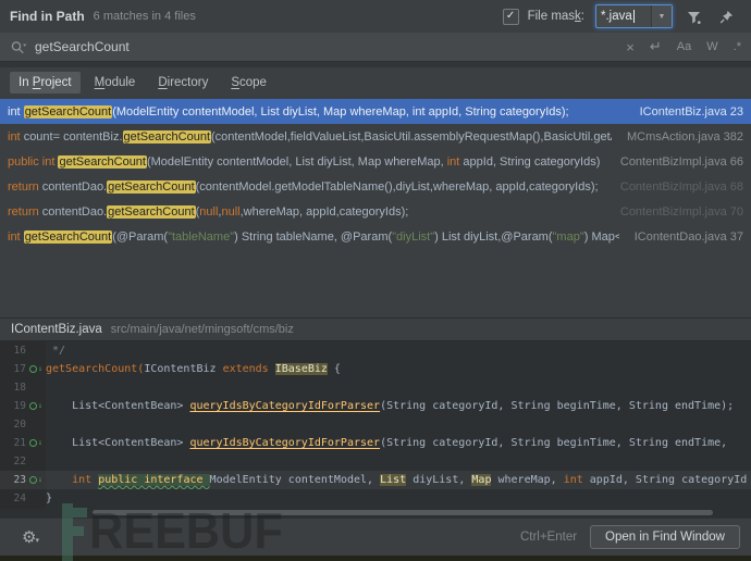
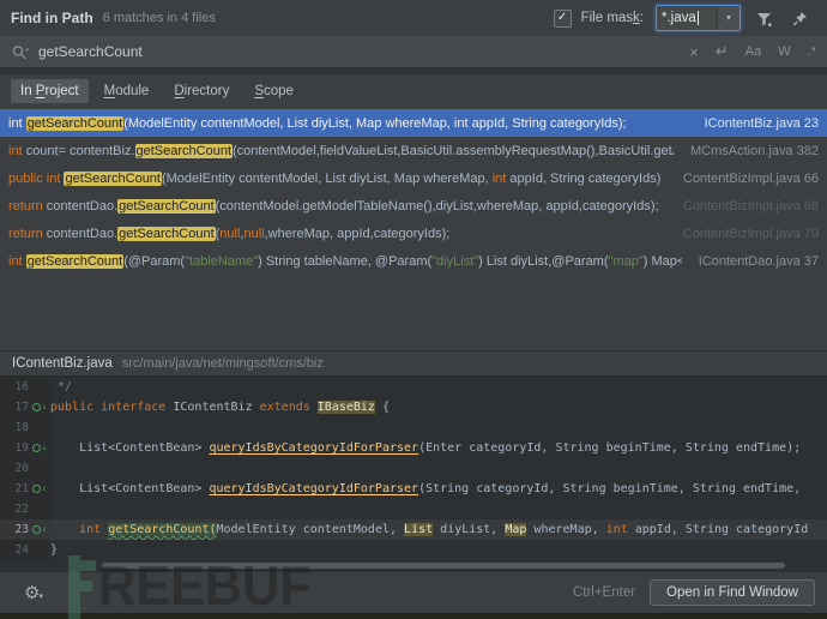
  Find in Path
  6 matches in 4 files
  ✓
  File mask:
  *.java
  getSearchCount
  ×
  ↵
  Aa
  W
  .*
  In Project
  Module
  Directory
  Scope
  int getSearchCount(ModelEntity contentModel, List diyList, Map whereMap, int appId, String categoryIds);
  IContentBiz.java 23
  int count= contentBiz.getSearchCount(contentModel,fieldValueList,BasicUtil.assemblyRequestMap(),BasicUtil.get
  MCmsAction.java 382
  public int getSearchCount(ModelEntity contentModel, List diyList, Map whereMap, int appId, String categoryIds)
  ContentBizImpl.java 66
  return contentDao.getSearchCount(contentModel.getModelTableName(),diyList,whereMap, appId,categoryIds);
  ContentBizImpl.java 68
  return contentDao.getSearchCount(null,null,whereMap, appId,categoryIds);
  ContentBizImpl.java 70
  int getSearchCount(@Param("tableName") String tableName, @Param("diyList") List diyList,@Param("map") Map<
  IContentDao.java 37
  IContentBiz.java
  src/main/java/net/mingsoft/cms/biz
  16
  */
  17
  ↓
- getSearchCount(IContentBiz extends IBaseBiz {
+ public interface IContentBiz extends IBaseBiz {
  18
  19
  ↓
- List<ContentBean> queryIdsByCategoryIdForParser(String categoryId, String beginTime, String endTime);
+ List<ContentBean> queryIdsByCategoryIdForParser(Enter categoryId, String beginTime, String endTime);
  20
  21
  ↓
  List<ContentBean> queryIdsByCategoryIdForParser(String categoryId, String beginTime, String endTime,
  22
  23
  ↓
- int public interface ModelEntity contentModel, List diyList, Map whereMap, int appId, String categoryId
+ int getSearchCount(ModelEntity contentModel, List diyList, Map whereMap, int appId, String categoryId
  24
  }
  ⚙
  Ctrl+Enter
  Open in Find Window
  REEBUF
